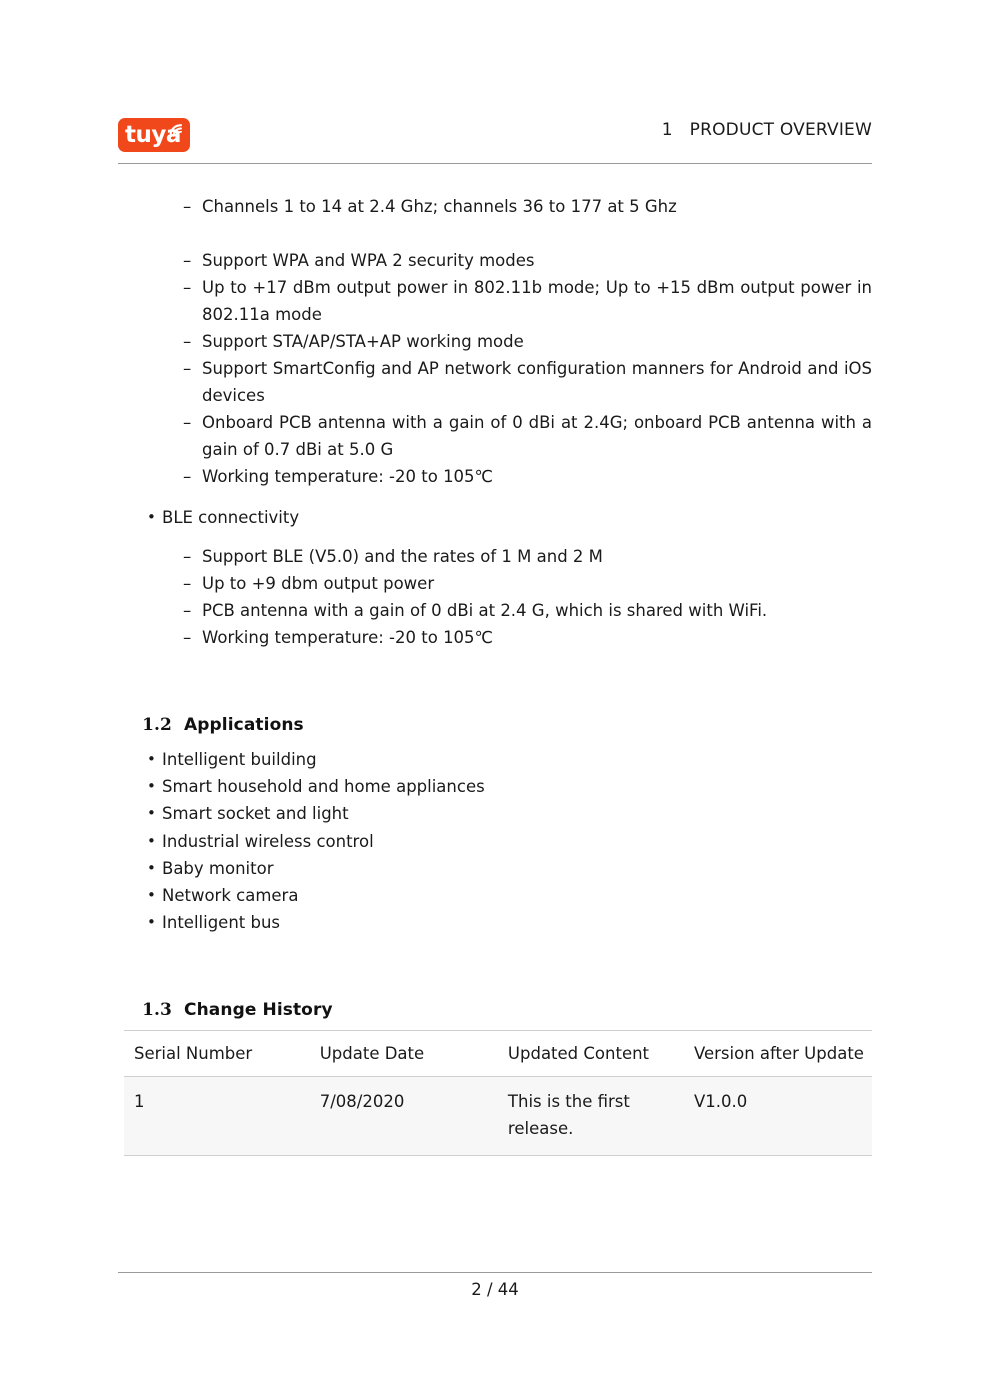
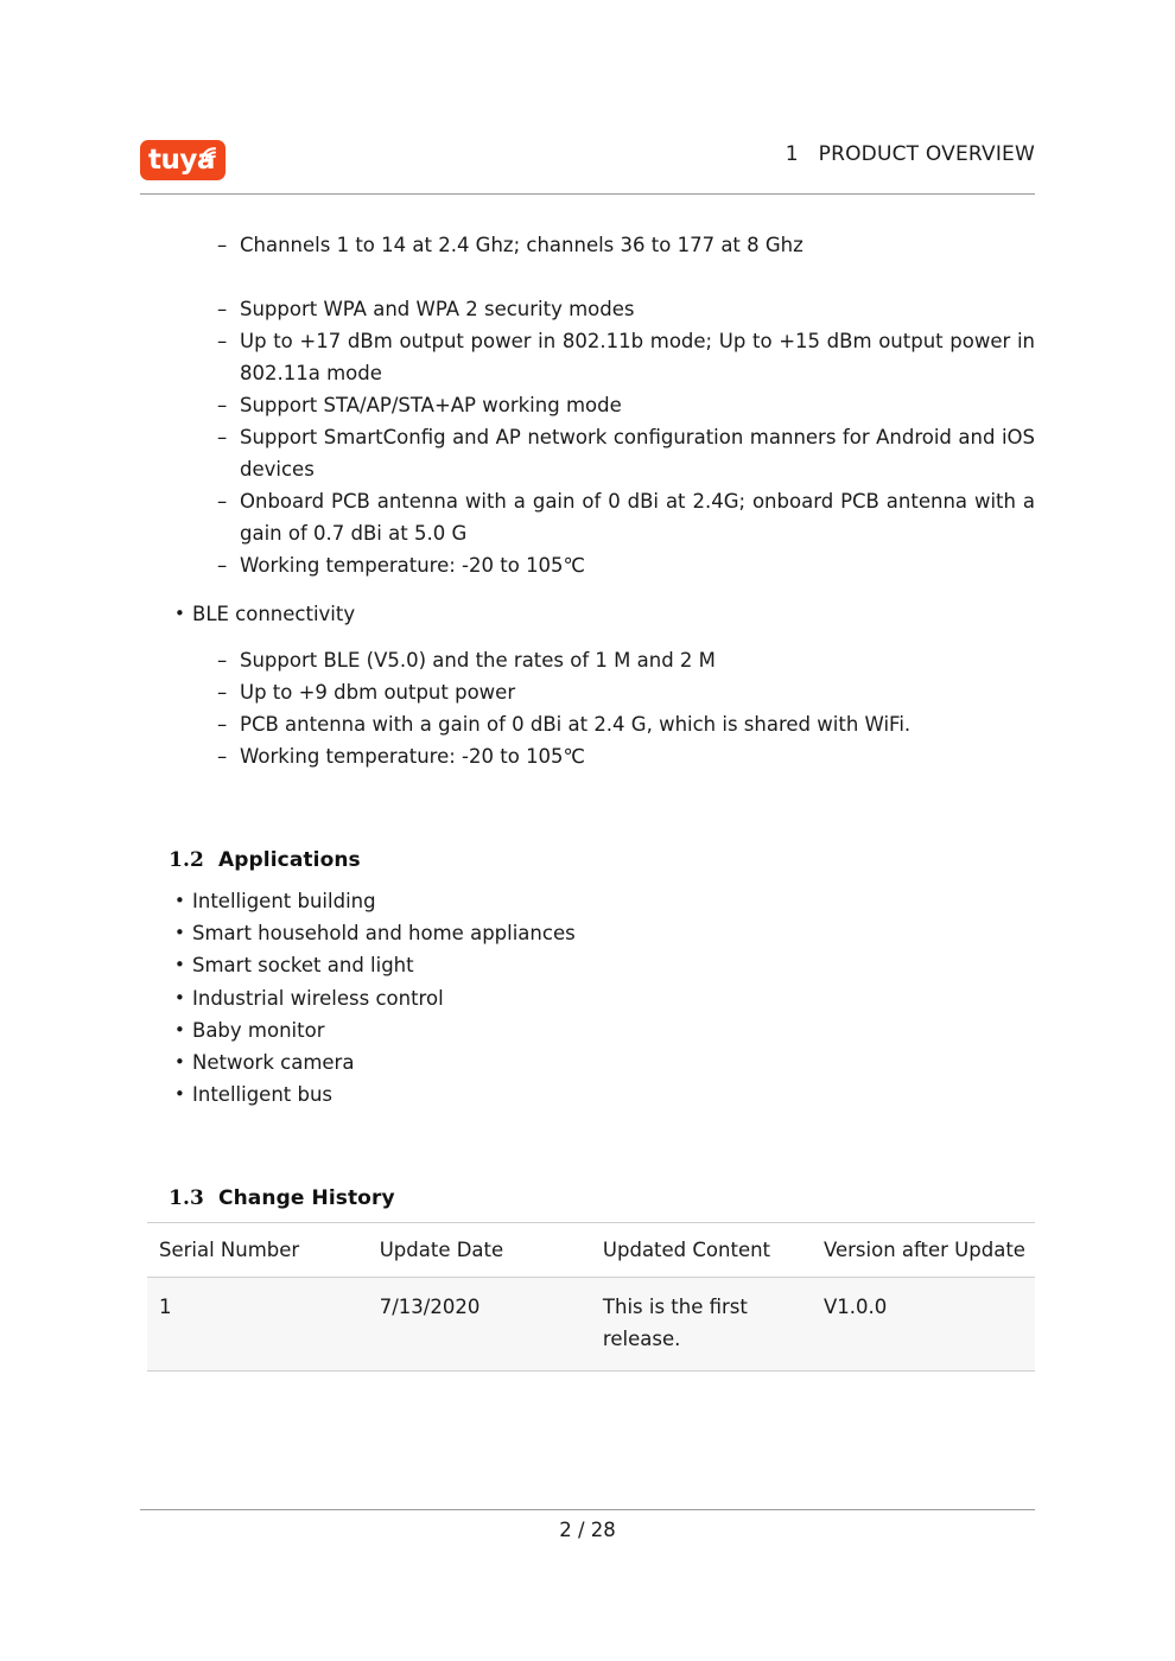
  tuy
  1 PRODUCT OVERVIEW
- Channels 1 to 14 at 2.4 Ghz; channels 36 to 177 at 5 Ghz
+ Channels 1 to 14 at 2.4 Ghz; channels 36 to 177 at 8 Ghz
  Support WPA and WPA 2 security modes
  Up to +17 dBm output power in 802.11b mode; Up to +15 dBm output power in 802.11a mode
  Support STA/AP/STA+AP working mode
  Support SmartConfig and AP network configuration manners for Android and iOS devices
  Onboard PCB antenna with a gain of 0 dBi at 2.4G; onboard PCB antenna with a gain of 0.7 dBi at 5.0 G
  Working temperature: -20 to 105℃
  BLE connectivity
  Support BLE (V5.0) and the rates of 1 M and 2 M
  Up to +9 dbm output power
  PCB antenna with a gain of 0 dBi at 2.4 G, which is shared with WiFi.
  Working temperature: -20 to 105℃
  1.2 Applications
  Intelligent building
  Smart household and home appliances
  Smart socket and light
  Industrial wireless control
  Baby monitor
  Network camera
  Intelligent bus
  1.3 Change History
  Serial Number	Update Date	Updated Content	Version after Update
- 1	7/08/2020	This is the first release.	V1.0.0
+ 1	7/13/2020	This is the first release.	V1.0.0
- 2 / 44
+ 2 / 28
